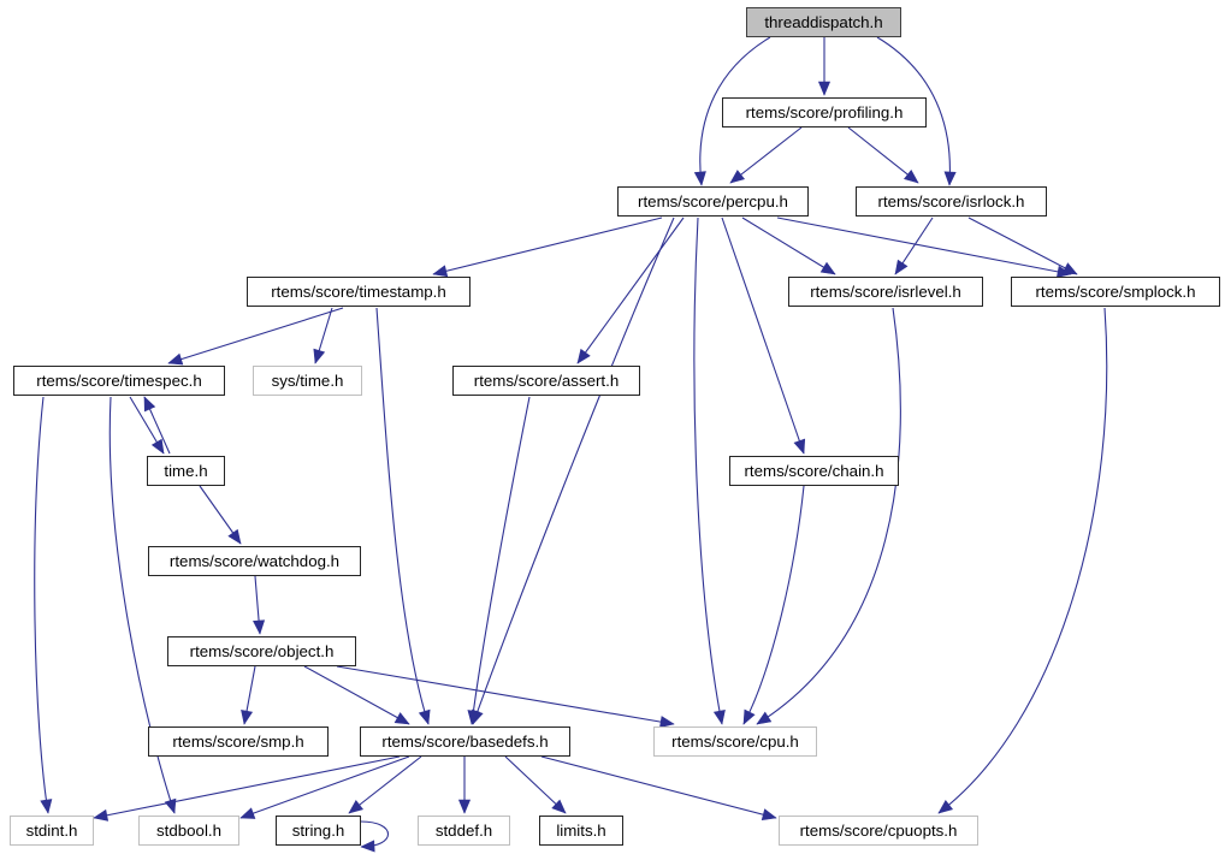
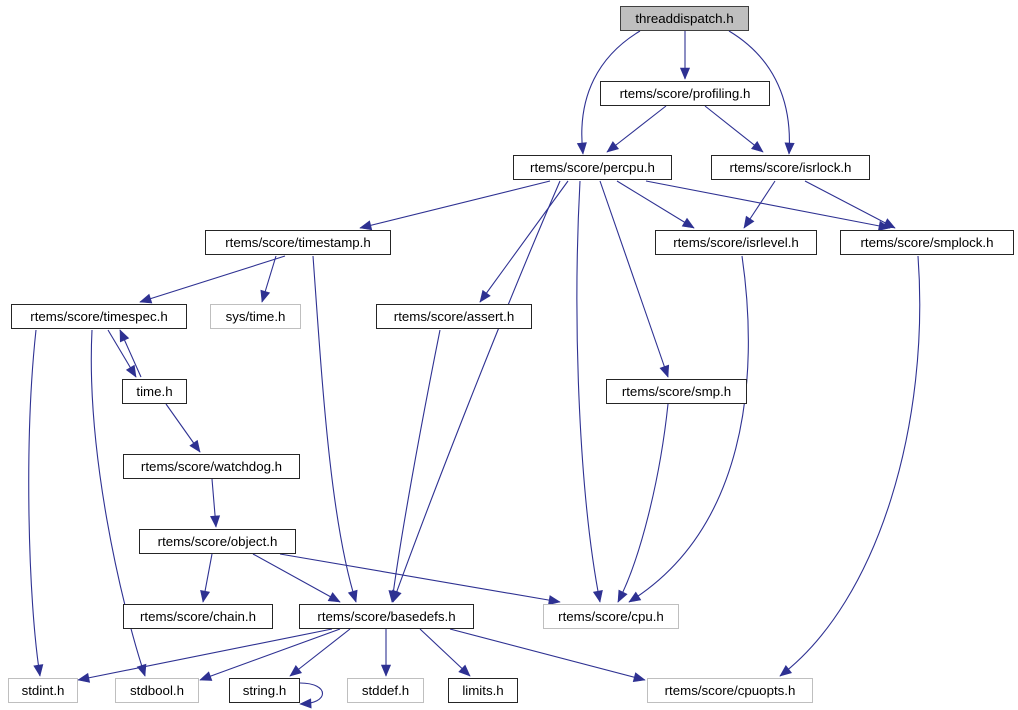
  threaddispatch.h
  rtems/score/profiling.h
  rtems/score/percpu.h
  rtems/score/isrlock.h
  rtems/score/timestamp.h
  rtems/score/isrlevel.h
  rtems/score/smplock.h
  rtems/score/timespec.h
  sys/time.h
  rtems/score/assert.h
  time.h
- rtems/score/chain.h
+ rtems/score/smp.h
  rtems/score/watchdog.h
  rtems/score/object.h
- rtems/score/smp.h
+ rtems/score/chain.h
  rtems/score/basedefs.h
  rtems/score/cpu.h
  stdint.h
  stdbool.h
  string.h
  stddef.h
  limits.h
  rtems/score/cpuopts.h
